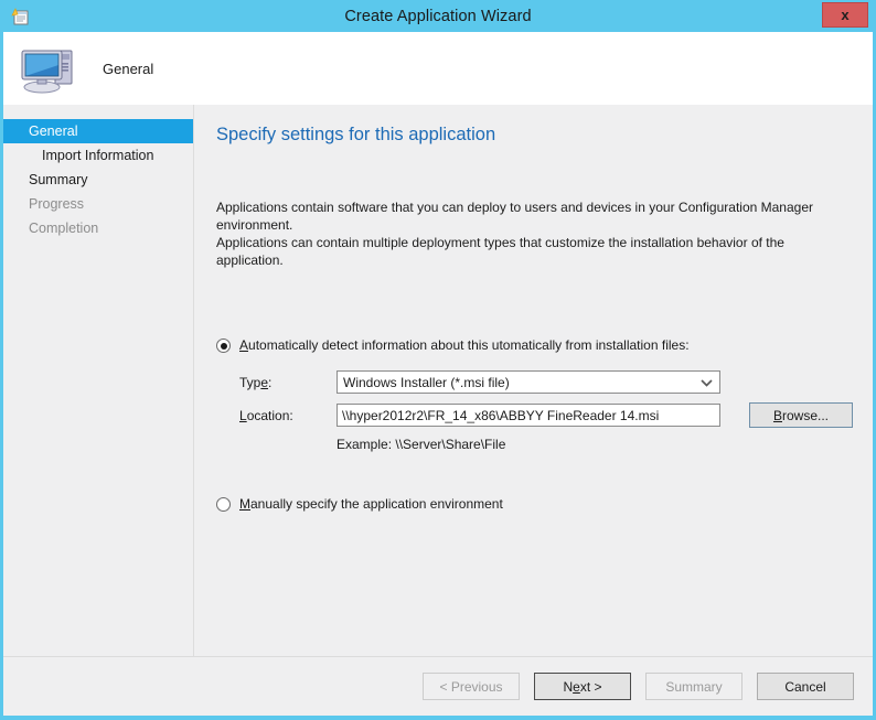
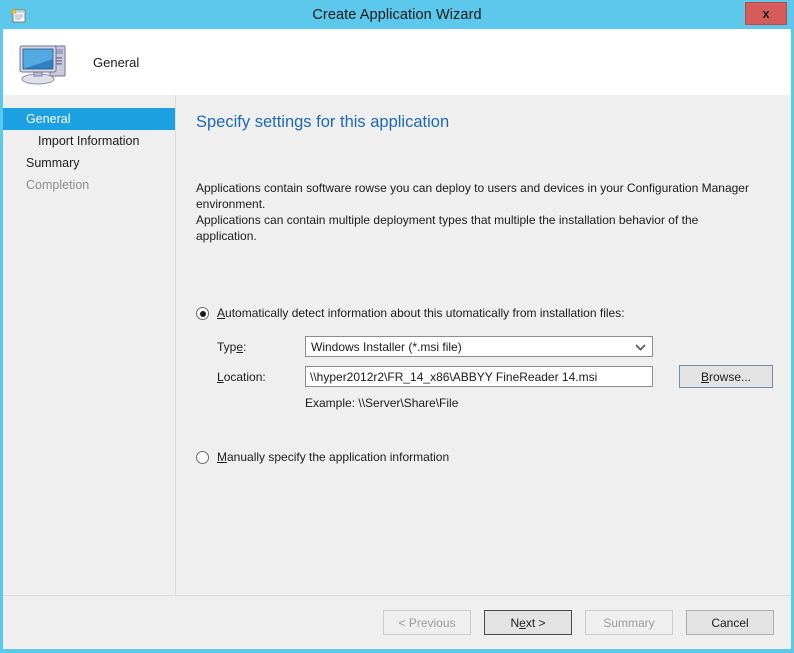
  Create Application Wizard
  x
  General
  General
  Import Information
  Summary
- Progress
  Completion
  Specify settings for this application
- Applications contain software that you can deploy to users and devices in your Configuration Manager environment.
+ Applications contain software rowse you can deploy to users and devices in your Configuration Manager environment.
- Applications can contain multiple deployment types that customize the installation behavior of the application.
+ Applications can contain multiple deployment types that multiple the installation behavior of the application.
  Automatically detect information about this utomatically from installation files:
  Type:
  Windows Installer (*.msi file)
  Location:
  \\hyper2012r2\FR_14_x86\ABBYY FineReader 14.msi
  Browse...
  Example: \\Server\Share\File
- Manually specify the application environment
+ Manually specify the application information
  < Previous
  Next >
  Summary
  Cancel
